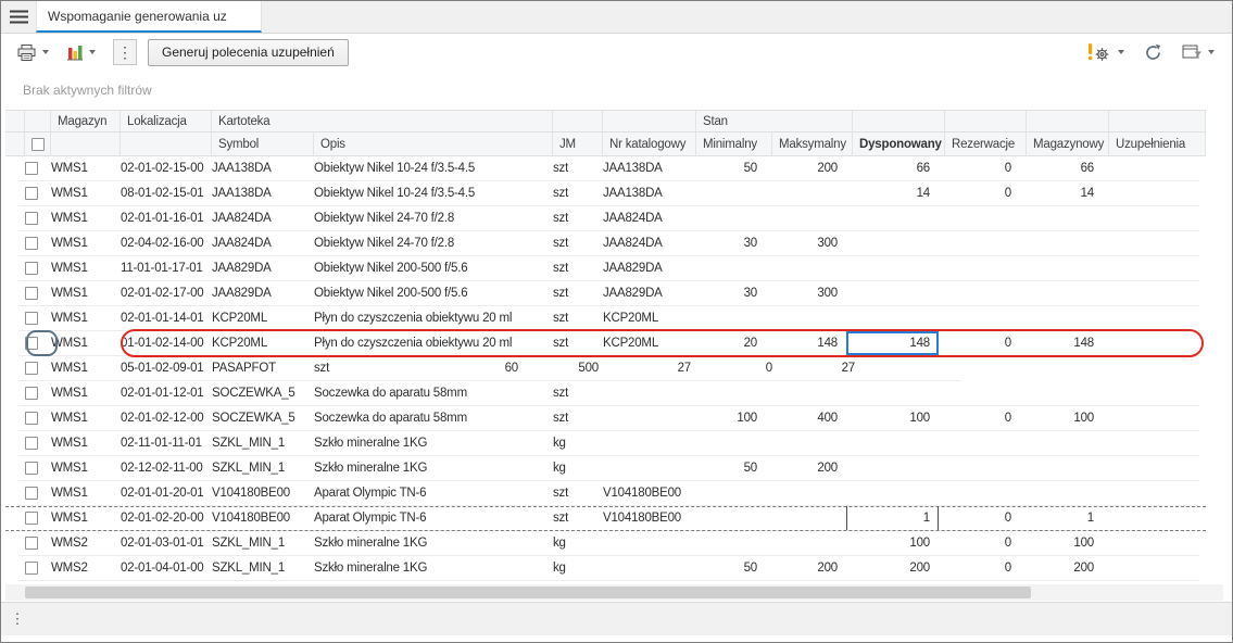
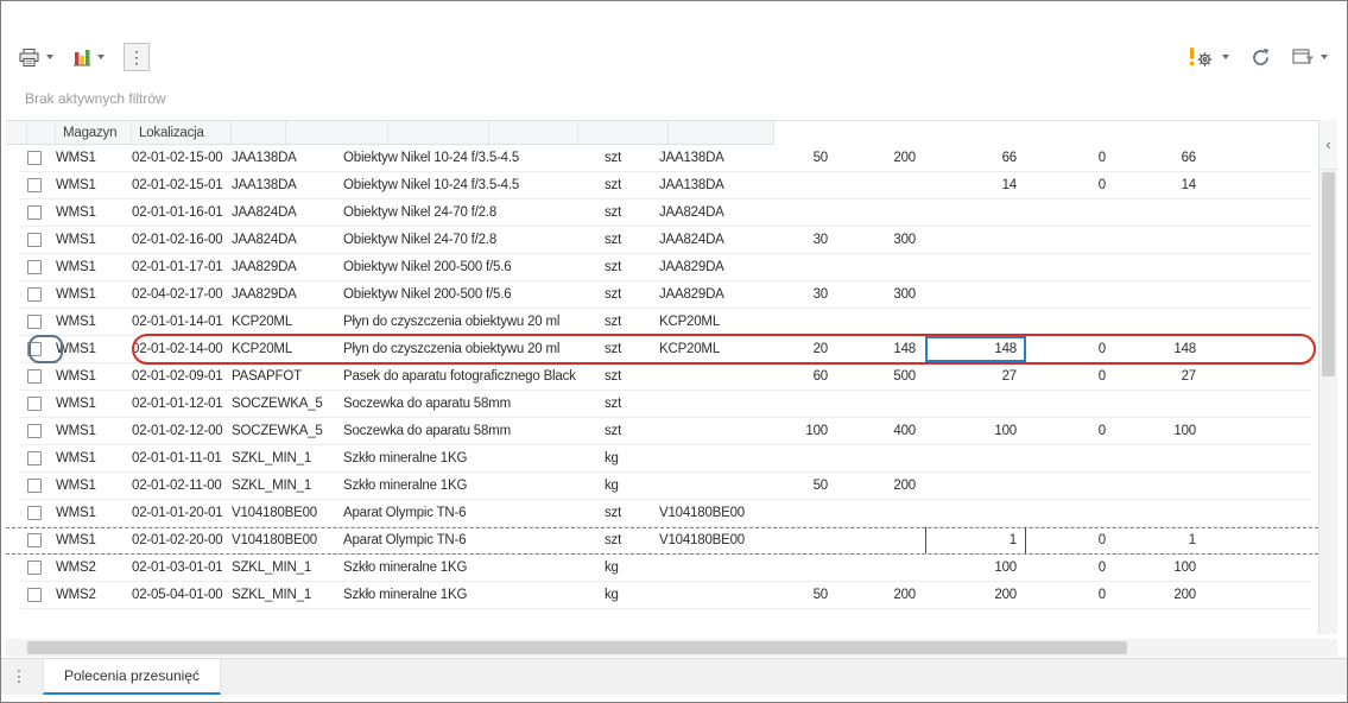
- Wspomaganie generowania uz
  ⋮
- Generuj polecenia uzupełnień
  Brak aktywnych filtrów
  Magazyn
  Lokalizacja
- Kartoteka
- Stan
- Symbol
- Opis
- JM
- Nr katalogowy
- Minimalny
- Maksymalny
- Dysponowany
- Rezerwacje
- Magazynowy
- Uzupełnienia
  WMS1
  02-01-02-15-00
  JAA138DA
  Obiektyw Nikel 10-24 f/3.5-4.5
  szt
  JAA138DA
  50
  200
  66
  0
  66
  WMS1
- 08-01-02-15-01
+ 02-01-02-15-01
  JAA138DA
  Obiektyw Nikel 10-24 f/3.5-4.5
  szt
  JAA138DA
  14
  0
  14
  WMS1
  02-01-01-16-01
  JAA824DA
  Obiektyw Nikel 24-70 f/2.8
  szt
  JAA824DA
  WMS1
- 02-04-02-16-00
+ 02-01-02-16-00
  JAA824DA
  Obiektyw Nikel 24-70 f/2.8
  szt
  JAA824DA
  30
  300
  WMS1
- 11-01-01-17-01
+ 02-01-01-17-01
  JAA829DA
  Obiektyw Nikel 200-500 f/5.6
  szt
  JAA829DA
  WMS1
- 02-01-02-17-00
+ 02-04-02-17-00
  JAA829DA
  Obiektyw Nikel 200-500 f/5.6
  szt
  JAA829DA
  30
  300
  WMS1
  02-01-01-14-01
  KCP20ML
  Płyn do czyszczenia obiektywu 20 ml
  szt
  KCP20ML
  WMS1
- 01-01-02-14-00
+ 02-01-02-14-00
  KCP20ML
  Płyn do czyszczenia obiektywu 20 ml
  szt
  KCP20ML
  20
  148
  148
  0
  148
  WMS1
- 05-01-02-09-01
+ 02-01-02-09-01
  PASAPFOT
+ Pasek do aparatu fotograficznego Black
  szt
  60
  500
  27
  0
  27
  WMS1
  02-01-01-12-01
  SOCZEWKA_5
  Soczewka do aparatu 58mm
  szt
  WMS1
  02-01-02-12-00
  SOCZEWKA_5
  Soczewka do aparatu 58mm
  szt
  100
  400
  100
  0
  100
  WMS1
- 02-11-01-11-01
+ 02-01-01-11-01
  SZKL_MIN_1
  Szkło mineralne 1KG
  kg
  WMS1
- 02-12-02-11-00
+ 02-01-02-11-00
  SZKL_MIN_1
  Szkło mineralne 1KG
  kg
  50
  200
  WMS1
  02-01-01-20-01
  V104180BE00
  Aparat Olympic TN-6
  szt
  V104180BE00
  WMS1
  02-01-02-20-00
  V104180BE00
  Aparat Olympic TN-6
  szt
  V104180BE00
  1
  0
  1
  WMS2
  02-01-03-01-01
  SZKL_MIN_1
  Szkło mineralne 1KG
  kg
  100
  0
  100
  WMS2
- 02-01-04-01-00
+ 02-05-04-01-00
  SZKL_MIN_1
  Szkło mineralne 1KG
  kg
  50
  200
  200
  0
  200
+ ‹
  ⋮
+ Polecenia przesunięć
